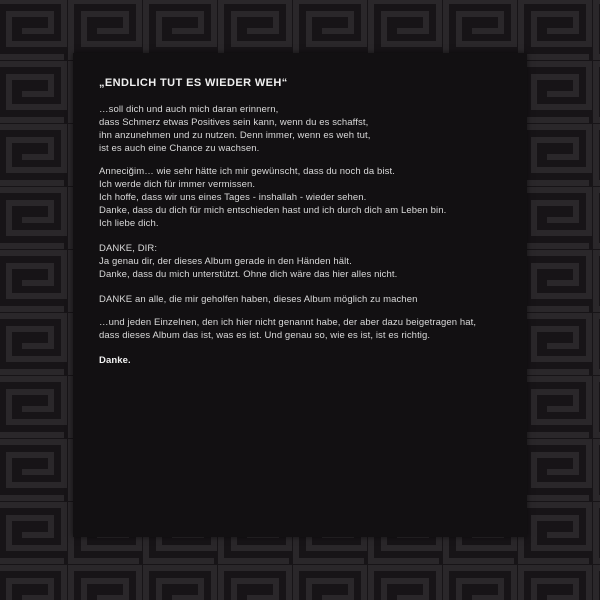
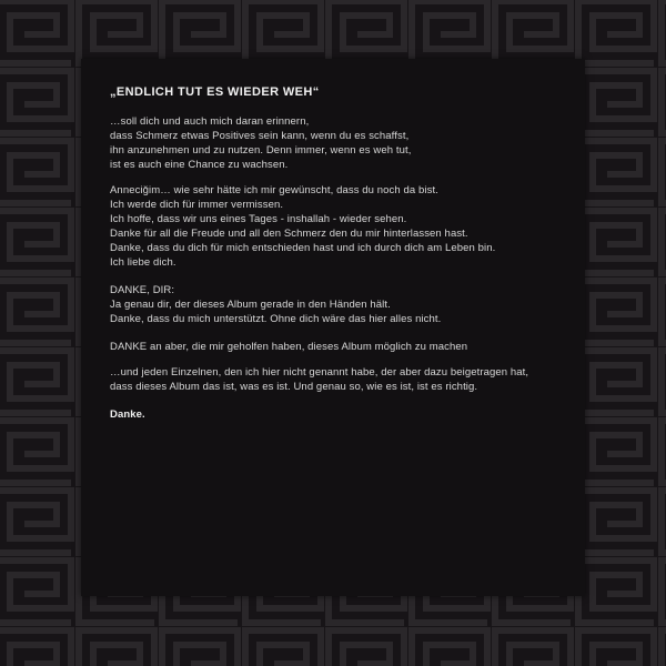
  „ENDLICH TUT ES WIEDER WEH“
  …soll dich und auch mich daran erinnern,
  dass Schmerz etwas Positives sein kann, wenn du es schaffst,
  ihn anzunehmen und zu nutzen. Denn immer, wenn es weh tut,
  ist es auch eine Chance zu wachsen.
  Anneciğim… wie sehr hätte ich mir gewünscht, dass du noch da bist.
  Ich werde dich für immer vermissen.
  Ich hoffe, dass wir uns eines Tages - inshallah - wieder sehen.
+ Danke für all die Freude und all den Schmerz den du mir hinterlassen hast.
  Danke, dass du dich für mich entschieden hast und ich durch dich am Leben bin.
  Ich liebe dich.
  DANKE, DIR:
  Ja genau dir, der dieses Album gerade in den Händen hält.
  Danke, dass du mich unterstützt. Ohne dich wäre das hier alles nicht.
- DANKE an alle, die mir geholfen haben, dieses Album möglich zu machen
+ DANKE an aber, die mir geholfen haben, dieses Album möglich zu machen
  …und jeden Einzelnen, den ich hier nicht genannt habe, der aber dazu beigetragen hat,
  dass dieses Album das ist, was es ist. Und genau so, wie es ist, ist es richtig.
  Danke.
